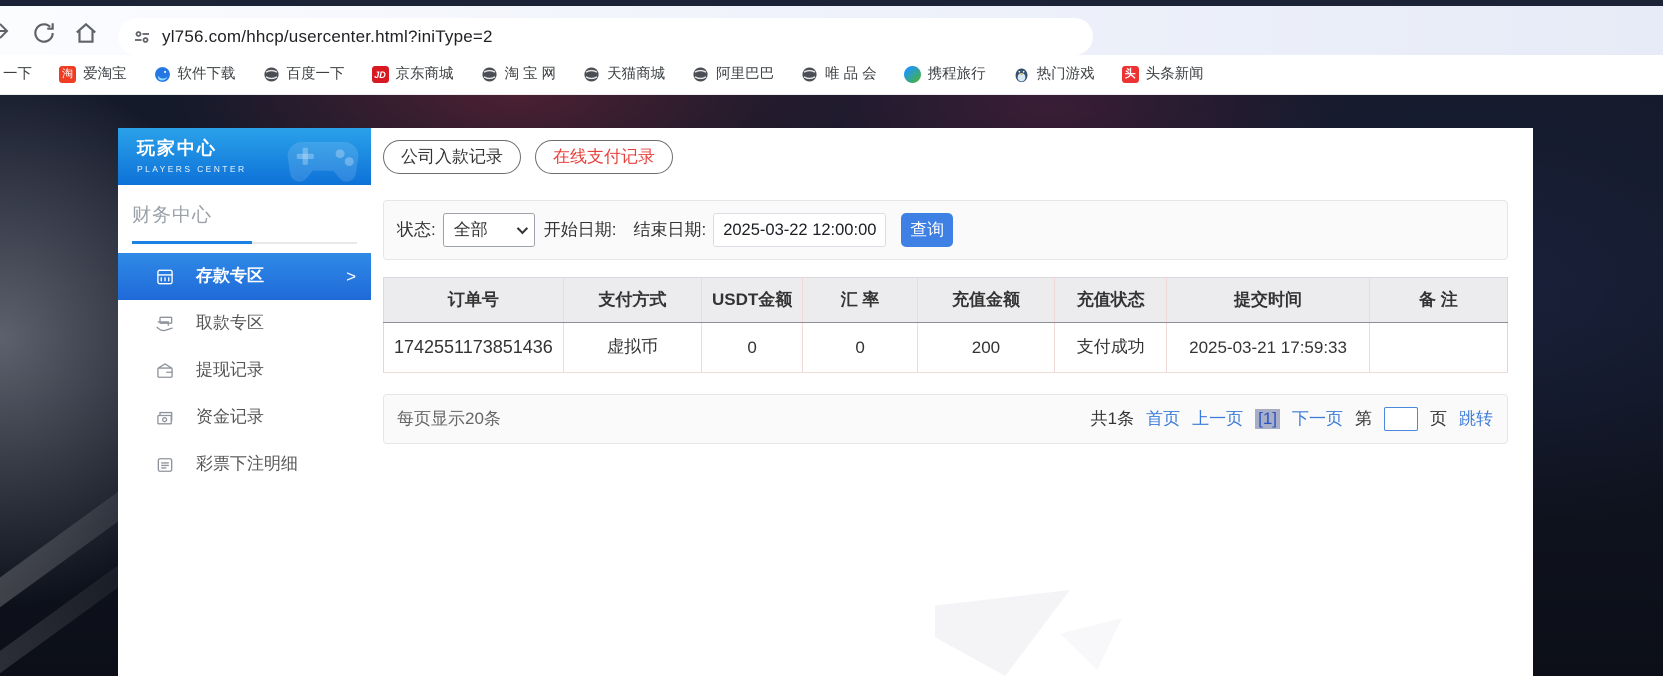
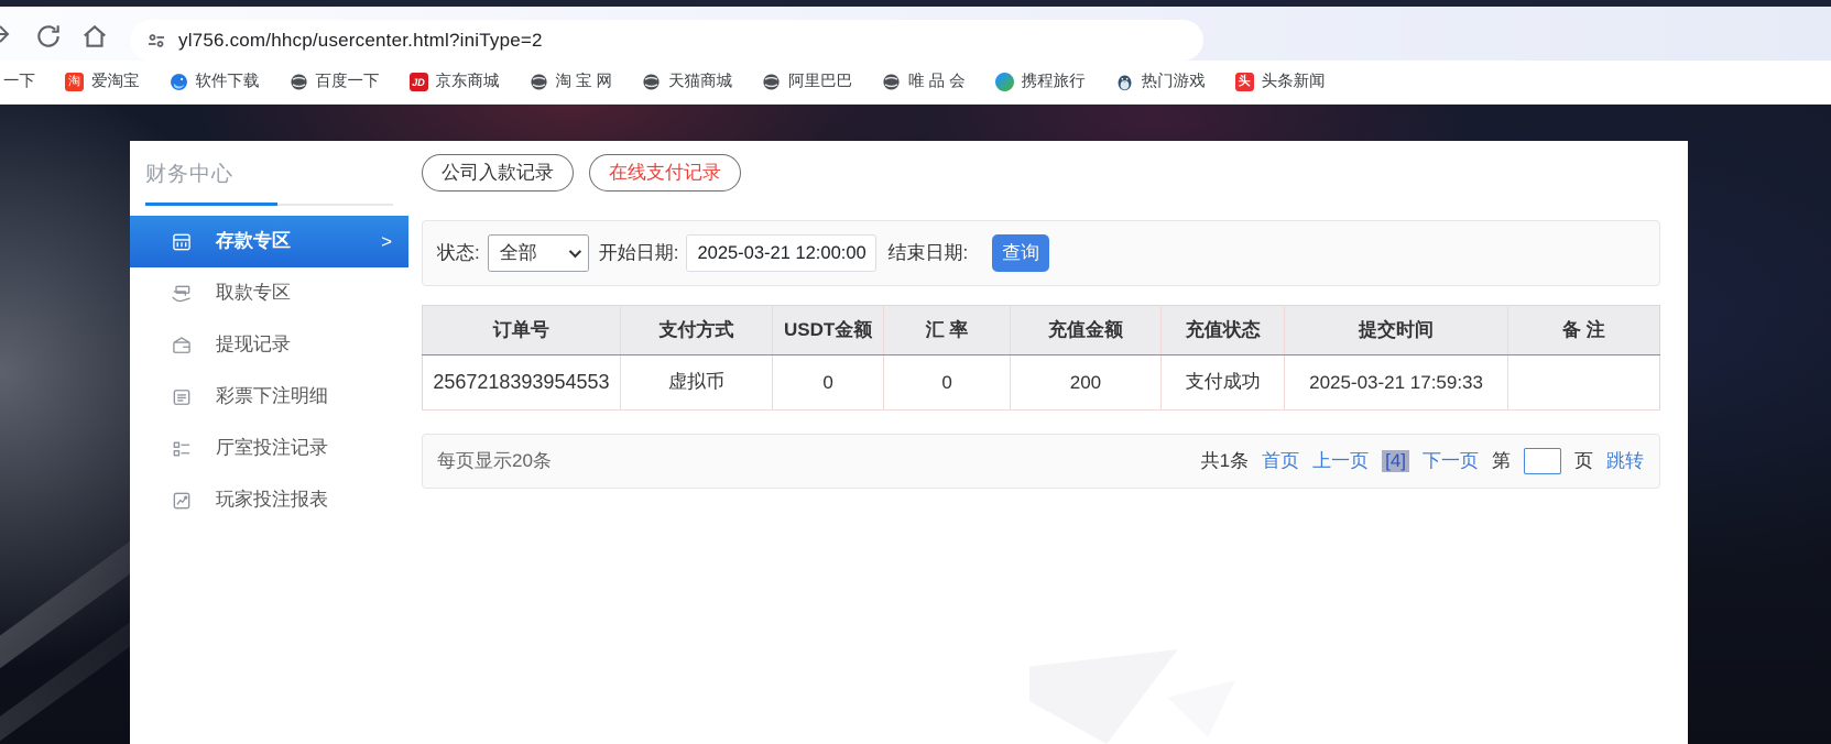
  yl756.com/hhcp/usercenter.html?iniType=2
  一下
  淘
  爱淘宝
  软件下载
  百度一下
  JD
  京东商城
  淘 宝 网
  天猫商城
  阿里巴巴
  唯 品 会
  携程旅行
  热门游戏
  头
  头条新闻
- 玩家中心
- PLAYERS CENTER
  财务中心
  存款专区
  >
  取款专区
  提现记录
- 资金记录
  彩票下注明细
+ 厅室投注记录
+ 玩家投注报表
  公司入款记录
  在线支付记录
  状态:
  全部
  开始日期:
+ 2025-03-21 12:00:00
  结束日期:
- 2025-03-22 12:00:00
  查询
  订单号	支付方式	USDT金额	汇 率	充值金额	充值状态	提交时间	备 注
- 1742551173851436	虚拟币	0	0	200	支付成功	2025-03-21 17:59:33
+ 2567218393954553	虚拟币	0	0	200	支付成功	2025-03-21 17:59:33
  每页显示20条
  共1条
  首页
  上一页
- [1]
+ [4]
  下一页
  第
  页
  跳转
